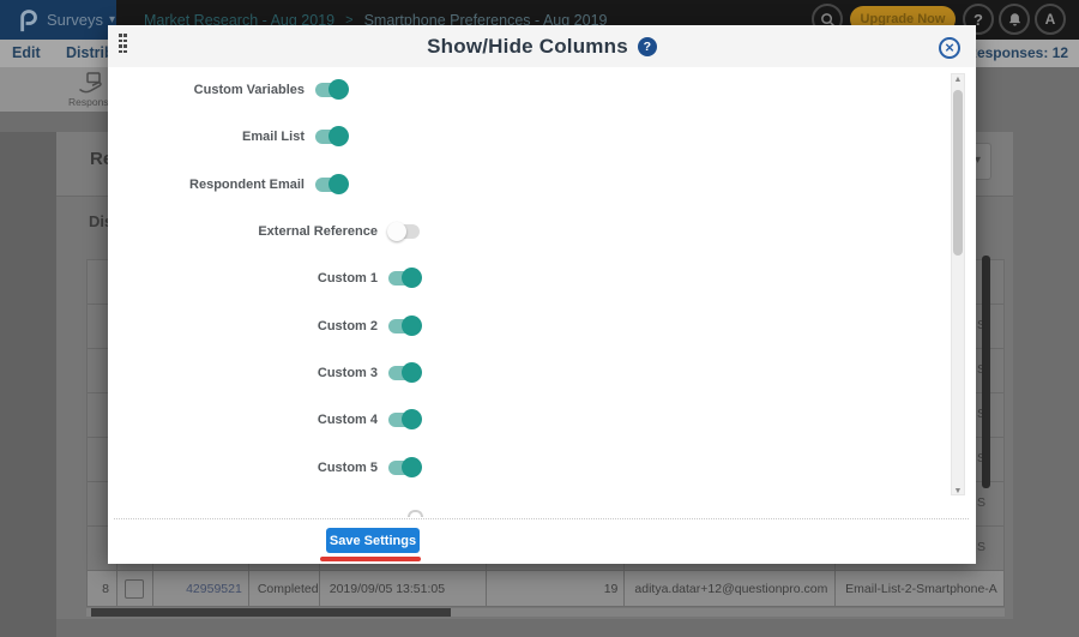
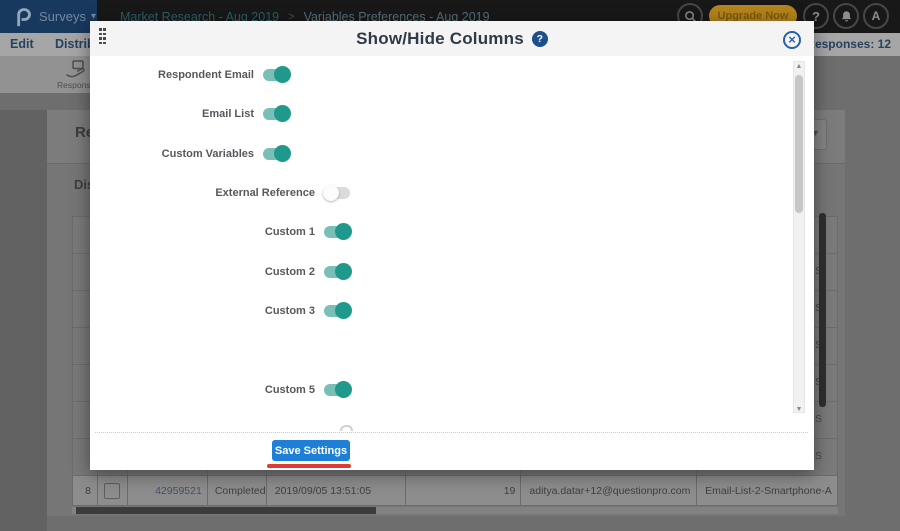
  Surveys
  ▾
  Market Research - Aug 2019
  >
- Smartphone Preferences - Aug 2019
+ Variables Preferences - Aug 2019
  Upgrade Now
  ?
  A
  Edit
  esponses: 12
  Respons
  ▾
  8
  42959521
  Completed
  2019/09/05 13:51:05
  19
  aditya.datar+12@questionpro.com
  Email-List-2-Smartphone-A
  S
  S
  Show/Hide Columns
  ?
  ×
- Custom Variables
+ Respondent Email
  Email List
- Respondent Email
+ Custom Variables
  External Reference
  Custom 1
  Custom 2
  Custom 3
- Custom 4
  Custom 5
  Save Settings
